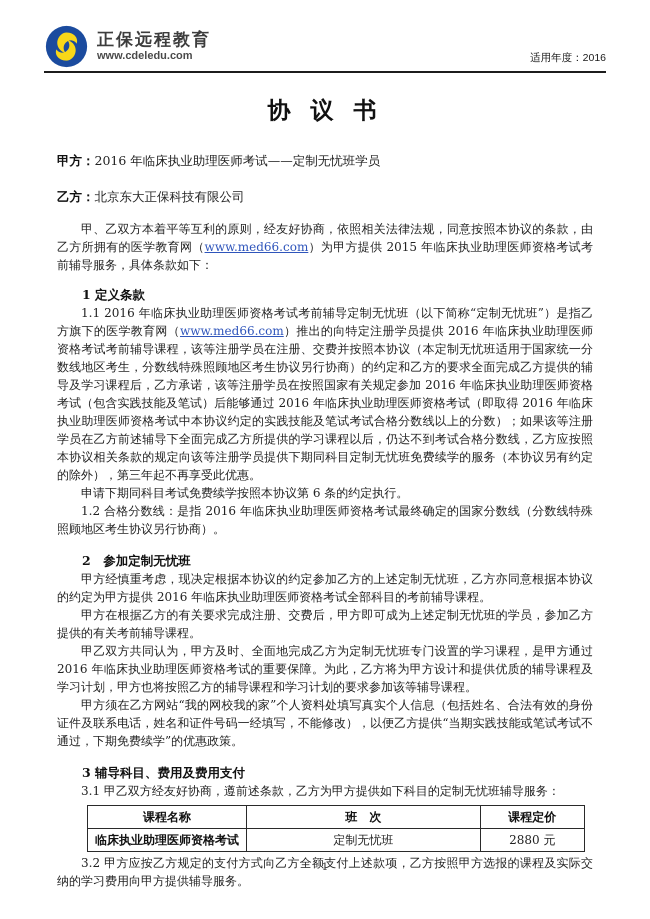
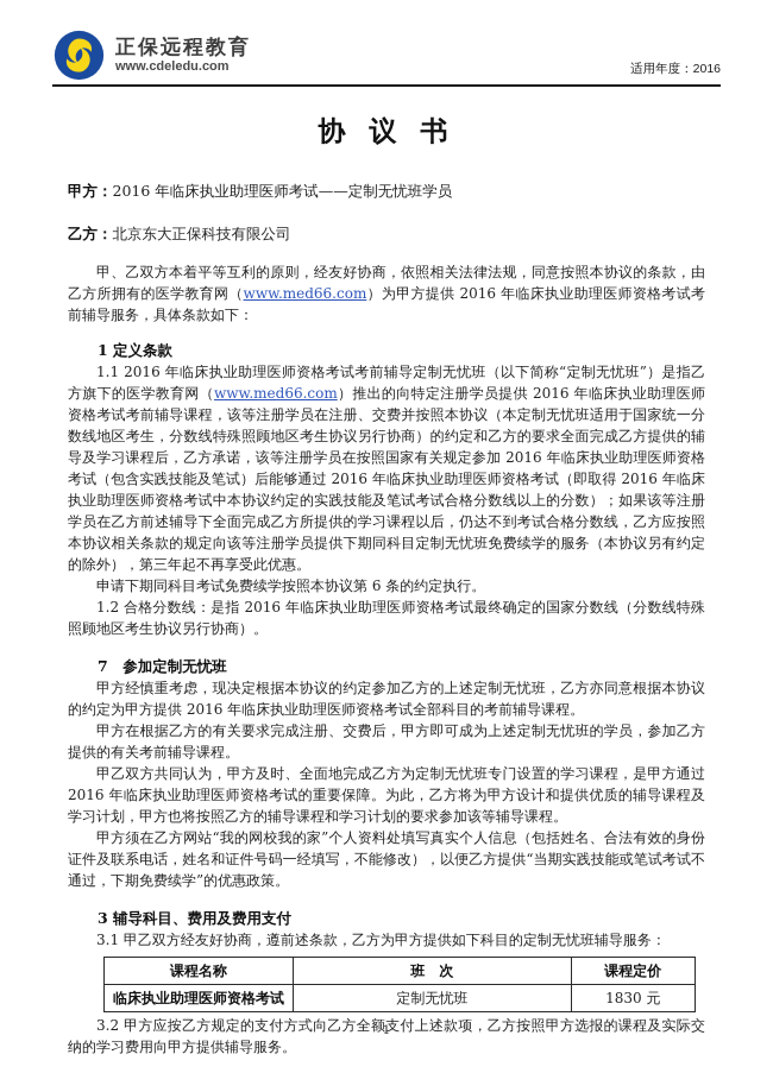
  正保远程教育
  www.cdeledu.com
  适用年度：2016
  协 议 书
  甲方：2016 年临床执业助理医师考试——定制无忧班学员
  乙方：北京东大正保科技有限公司
- 甲、乙双方本着平等互利的原则，经友好协商，依照相关法律法规，同意按照本协议的条款，由乙方所拥有的医学教育网（www.med66.com）为甲方提供 2015 年临床执业助理医师资格考试考前辅导服务，具体条款如下：
+ 甲、乙双方本着平等互利的原则，经友好协商，依照相关法律法规，同意按照本协议的条款，由乙方所拥有的医学教育网（www.med66.com）为甲方提供 2016 年临床执业助理医师资格考试考前辅导服务，具体条款如下：
  1 定义条款
  1.1 2016 年临床执业助理医师资格考试考前辅导定制无忧班（以下简称“定制无忧班”）是指乙方旗下的医学教育网（www.med66.com）推出的向特定注册学员提供 2016 年临床执业助理医师资格考试考前辅导课程，该等注册学员在注册、交费并按照本协议（本定制无忧班适用于国家统一分数线地区考生，分数线特殊照顾地区考生协议另行协商）的约定和乙方的要求全面完成乙方提供的辅导及学习课程后，乙方承诺，该等注册学员在按照国家有关规定参加 2016 年临床执业助理医师资格考试（包含实践技能及笔试）后能够通过 2016 年临床执业助理医师资格考试（即取得 2016 年临床执业助理医师资格考试中本协议约定的实践技能及笔试考试合格分数线以上的分数）；如果该等注册学员在乙方前述辅导下全面完成乙方所提供的学习课程以后，仍达不到考试合格分数线，乙方应按照本协议相关条款的规定向该等注册学员提供下期同科目定制无忧班免费续学的服务（本协议另有约定的除外），第三年起不再享受此优惠。
  申请下期同科目考试免费续学按照本协议第 6 条的约定执行。
  1.2 合格分数线：是指 2016 年临床执业助理医师资格考试最终确定的国家分数线（分数线特殊照顾地区考生协议另行协商）。
- 2 参加定制无忧班
+ 7 参加定制无忧班
  甲方经慎重考虑，现决定根据本协议的约定参加乙方的上述定制无忧班，乙方亦同意根据本协议的约定为甲方提供 2016 年临床执业助理医师资格考试全部科目的考前辅导课程。
  甲方在根据乙方的有关要求完成注册、交费后，甲方即可成为上述定制无忧班的学员，参加乙方提供的有关考前辅导课程。
  甲乙双方共同认为，甲方及时、全面地完成乙方为定制无忧班专门设置的学习课程，是甲方通过 2016 年临床执业助理医师资格考试的重要保障。为此，乙方将为甲方设计和提供优质的辅导课程及学习计划，甲方也将按照乙方的辅导课程和学习计划的要求参加该等辅导课程。
  甲方须在乙方网站“我的网校我的家”个人资料处填写真实个人信息（包括姓名、合法有效的身份证件及联系电话，姓名和证件号码一经填写，不能修改），以便乙方提供“当期实践技能或笔试考试不通过，下期免费续学”的优惠政策。
  3 辅导科目、费用及费用支付
  3.1 甲乙双方经友好协商，遵前述条款，乙方为甲方提供如下科目的定制无忧班辅导服务：
  课程名称	班 次	课程定价
- 临床执业助理医师资格考试	定制无忧班	2880 元
+ 临床执业助理医师资格考试	定制无忧班	1830 元
  3.2 甲方应按乙方规定的支付方式向乙方全额支付上述款项，乙方按照甲方选报的课程及实际交纳的学习费用向甲方提供辅导服务。
  1
